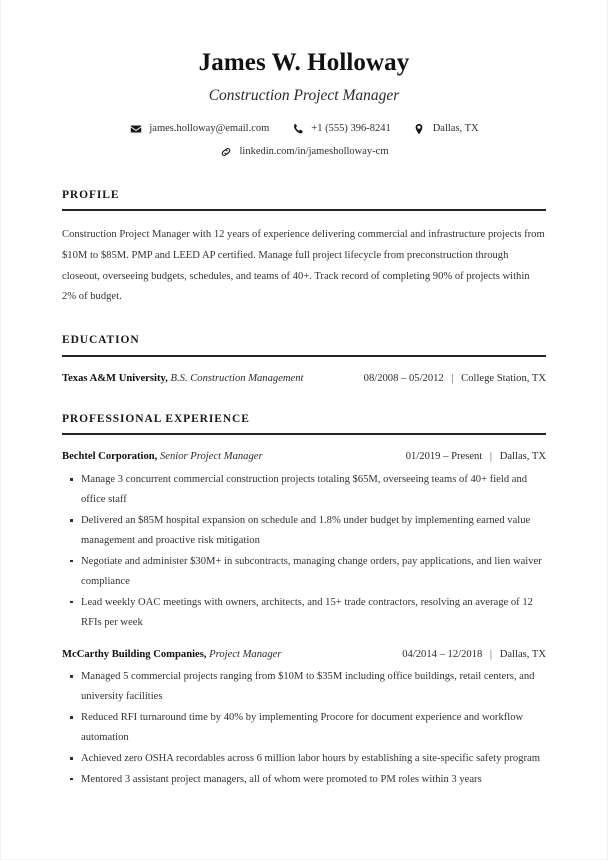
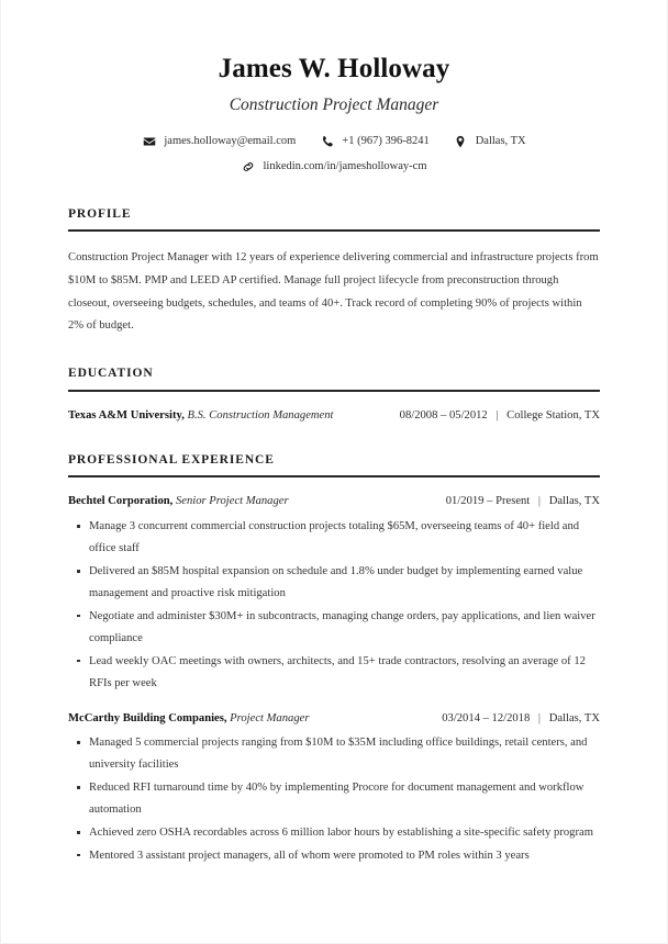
  James W. Holloway
  Construction Project Manager
  james.holloway@email.com
- +1 (555) 396-8241
+ +1 (967) 396-8241
  Dallas, TX
  linkedin.com/in/jamesholloway-cm
  PROFILE
  Construction Project Manager with 12 years of experience delivering commercial and infrastructure projects from $10M to $85M. PMP and LEED AP certified. Manage full project lifecycle from preconstruction through closeout, overseeing budgets, schedules, and teams of 40+. Track record of completing 90% of projects within 2% of budget.
  EDUCATION
  Texas A&M University, B.S. Construction Management
  08/2008 – 05/2012 | College Station, TX
  PROFESSIONAL EXPERIENCE
  Bechtel Corporation, Senior Project Manager
  01/2019 – Present | Dallas, TX
  Manage 3 concurrent commercial construction projects totaling $65M, overseeing teams of 40+ field and office staff
  Delivered an $85M hospital expansion on schedule and 1.8% under budget by implementing earned value management and proactive risk mitigation
  Negotiate and administer $30M+ in subcontracts, managing change orders, pay applications, and lien waiver compliance
  Lead weekly OAC meetings with owners, architects, and 15+ trade contractors, resolving an average of 12 RFIs per week
  McCarthy Building Companies, Project Manager
- 04/2014 – 12/2018 | Dallas, TX
+ 03/2014 – 12/2018 | Dallas, TX
  Managed 5 commercial projects ranging from $10M to $35M including office buildings, retail centers, and university facilities
- Reduced RFI turnaround time by 40% by implementing Procore for document experience and workflow automation
+ Reduced RFI turnaround time by 40% by implementing Procore for document management and workflow automation
  Achieved zero OSHA recordables across 6 million labor hours by establishing a site-specific safety program
  Mentored 3 assistant project managers, all of whom were promoted to PM roles within 3 years
